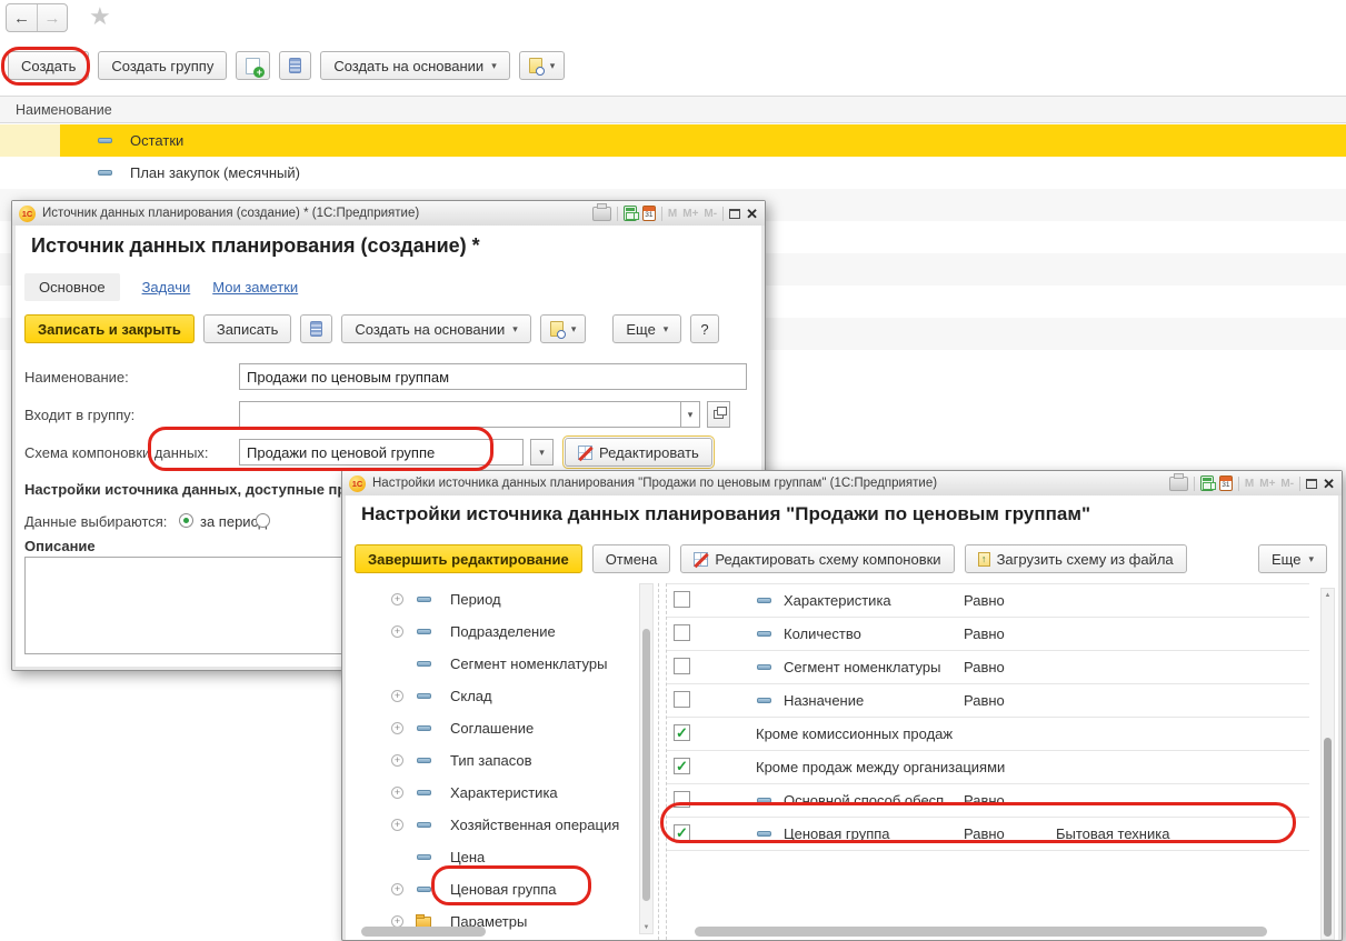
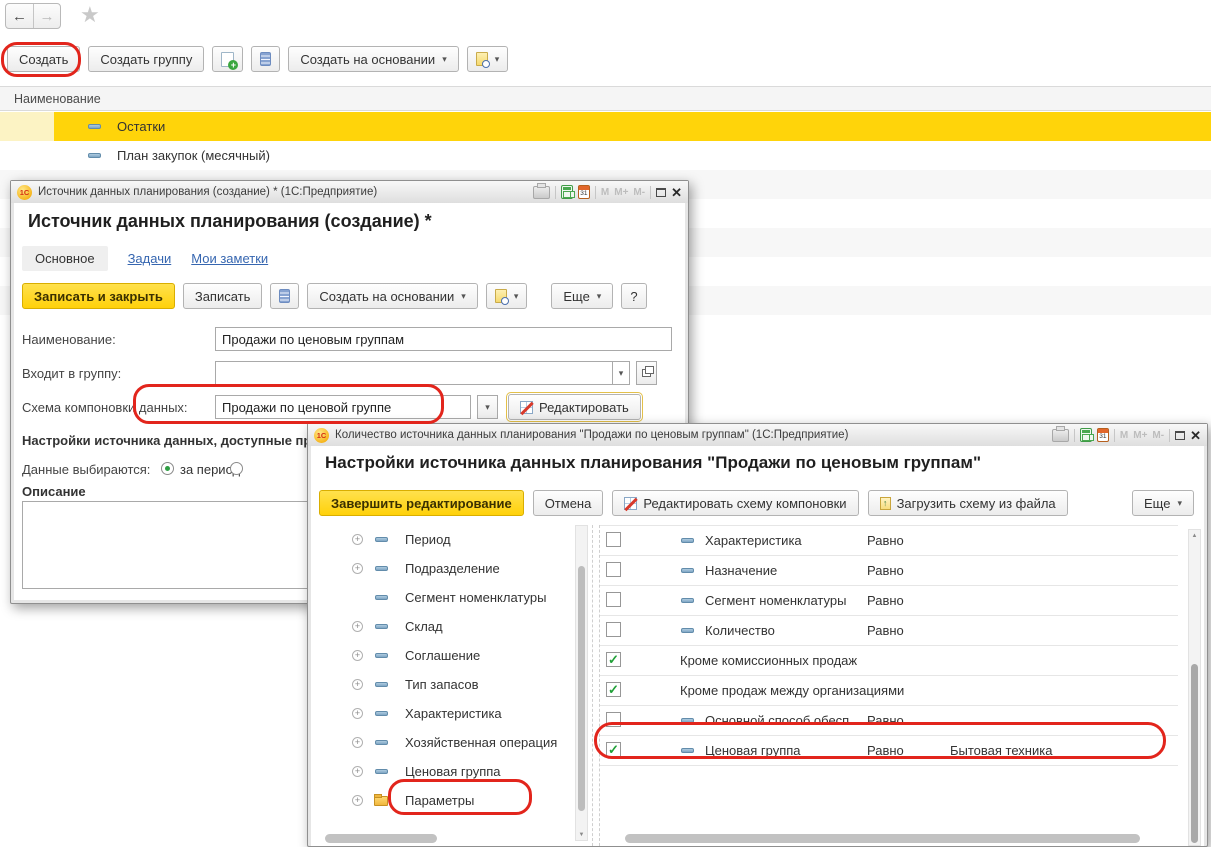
  ←
  →
  ★
  Создать
  Создать группу
  Создать на основании
  ▾
  ▾
  Наименование
  Остатки
  План закупок (месячный)
  1С
  Источник данных планирования (создание) * (1С:Предприятие)
  M
  M+
  M-
  ✕
  Источник данных планирования (создание) *
  Основное
  Задачи
  Мои заметки
  Записать и закрыть
  Записать
  Создать на основании
  ▾
  ▾
  Еще
  ▾
  ?
  Наименование:
  Продажи по ценовым группам
  Входит в группу:
  ▾
  Схема компоновки данных:
  Продажи по ценовой группе
  ▾
  Редактировать
  Настройки источника данных, доступные п
  Данные выбираются:
  за перио
  Описание
  1С
- Настройки источника данных планирования "Продажи по ценовым группам" (1С:Предприятие)
+ Количество источника данных планирования "Продажи по ценовым группам" (1С:Предприятие)
  M
  M+
  M-
  ✕
  Настройки источника данных планирования "Продажи по ценовым группам"
  Завершить редактирование
  Отмена
  Редактировать схему компоновки
  ↑
  Загрузить схему из файла
  Еще
  ▾
  +
  Период
  +
  Подразделение
  Сегмент номенклатуры
  +
  Склад
  +
  Соглашение
  +
  Тип запасов
  +
  Характеристика
  +
  Хозяйственная операция
- Цена
  +
  Ценовая группа
  +
  Параметры
  Характеристика
  Равно
- Количество
+ Назначение
  Равно
  Сегмент номенклатуры
  Равно
- Назначение
+ Количество
  Равно
  ✓
  Кроме комиссионных продаж
  ✓
  Кроме продаж между организациями
  Основной способ обесп...
  Равно
  ✓
  Ценовая группа
  Равно
  Бытовая техника
